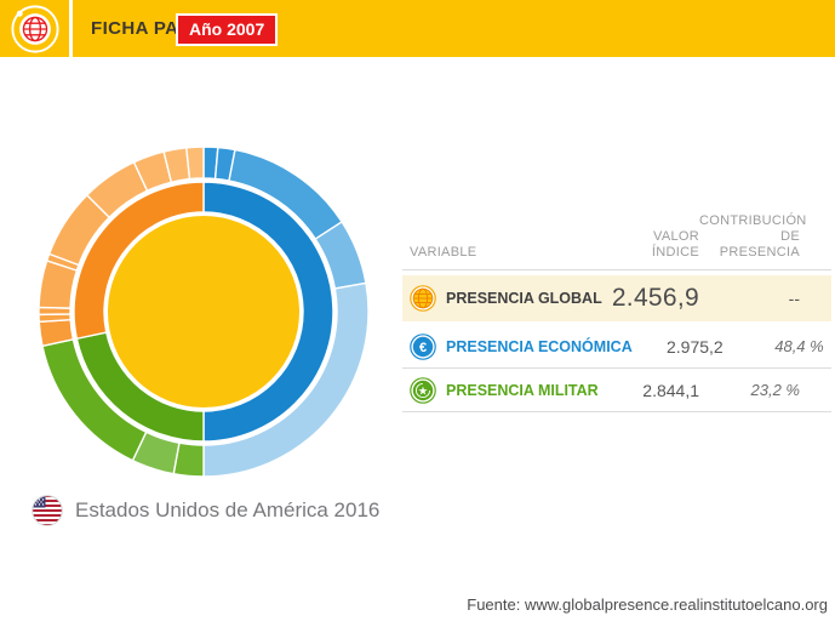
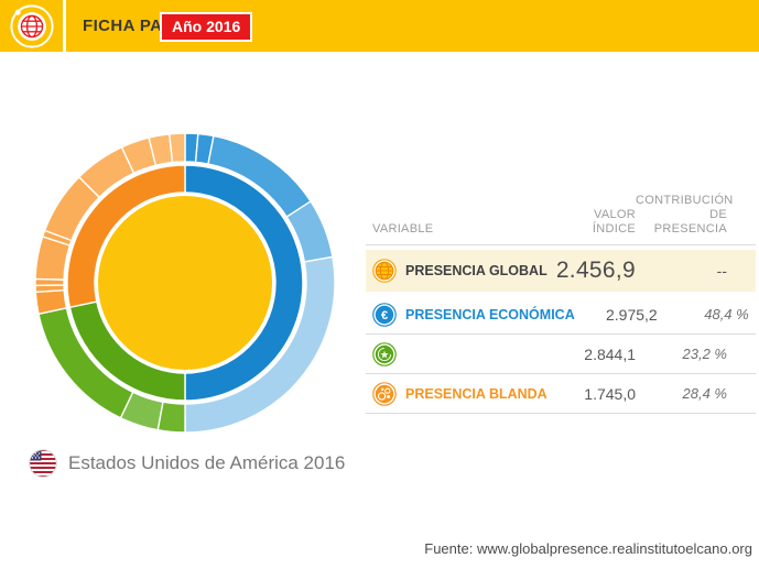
  FICHA PA
- Año 2007
+ Año 2016
  Estados Unidos de América 2016
  VARIABLE
  VALOR ÍNDICE
  CONTRIBUCIÓN DE PRESENCIA
  PRESENCIA GLOBAL
  2.456,9
  --
  €
  PRESENCIA ECONÓMICA
  2.975,2
  48,4 %
  ★
- PRESENCIA MILITAR
  2.844,1
  23,2 %
+ PRESENCIA BLANDA
+ 1.745,0
+ 28,4 %
  Fuente: www.globalpresence.realinstitutoelcano.org
